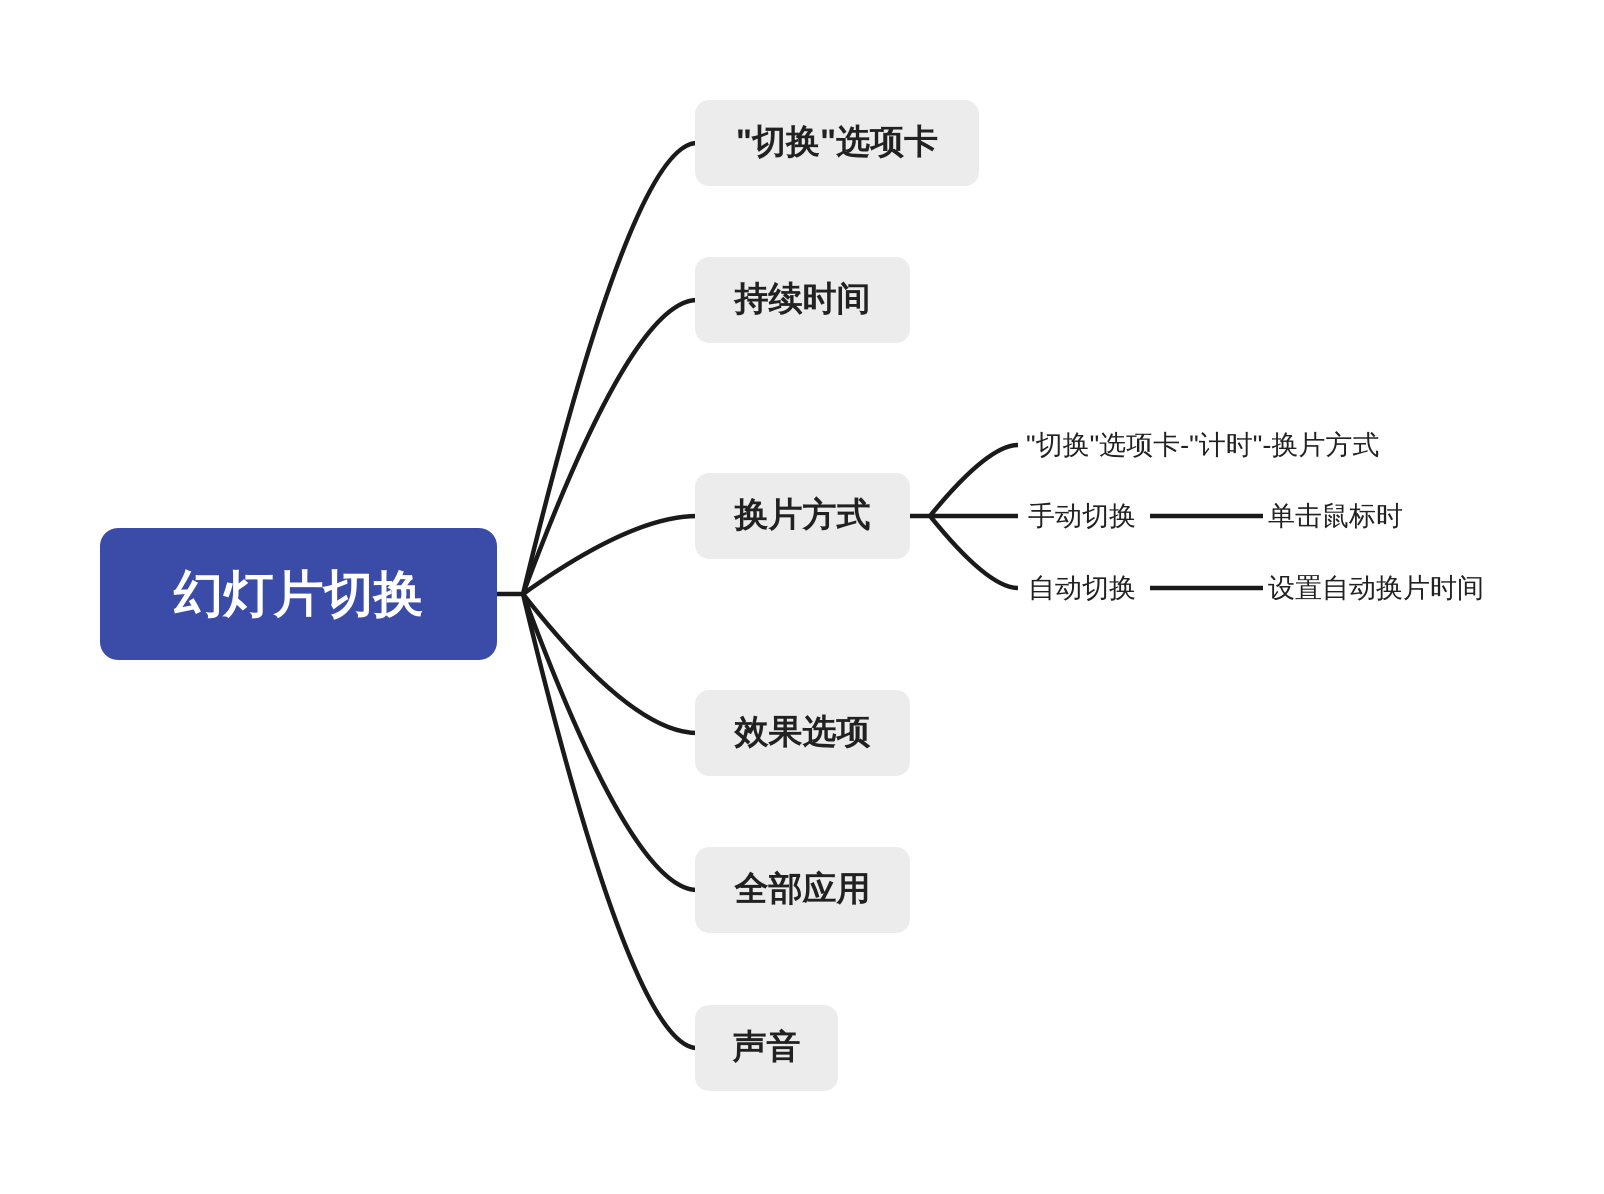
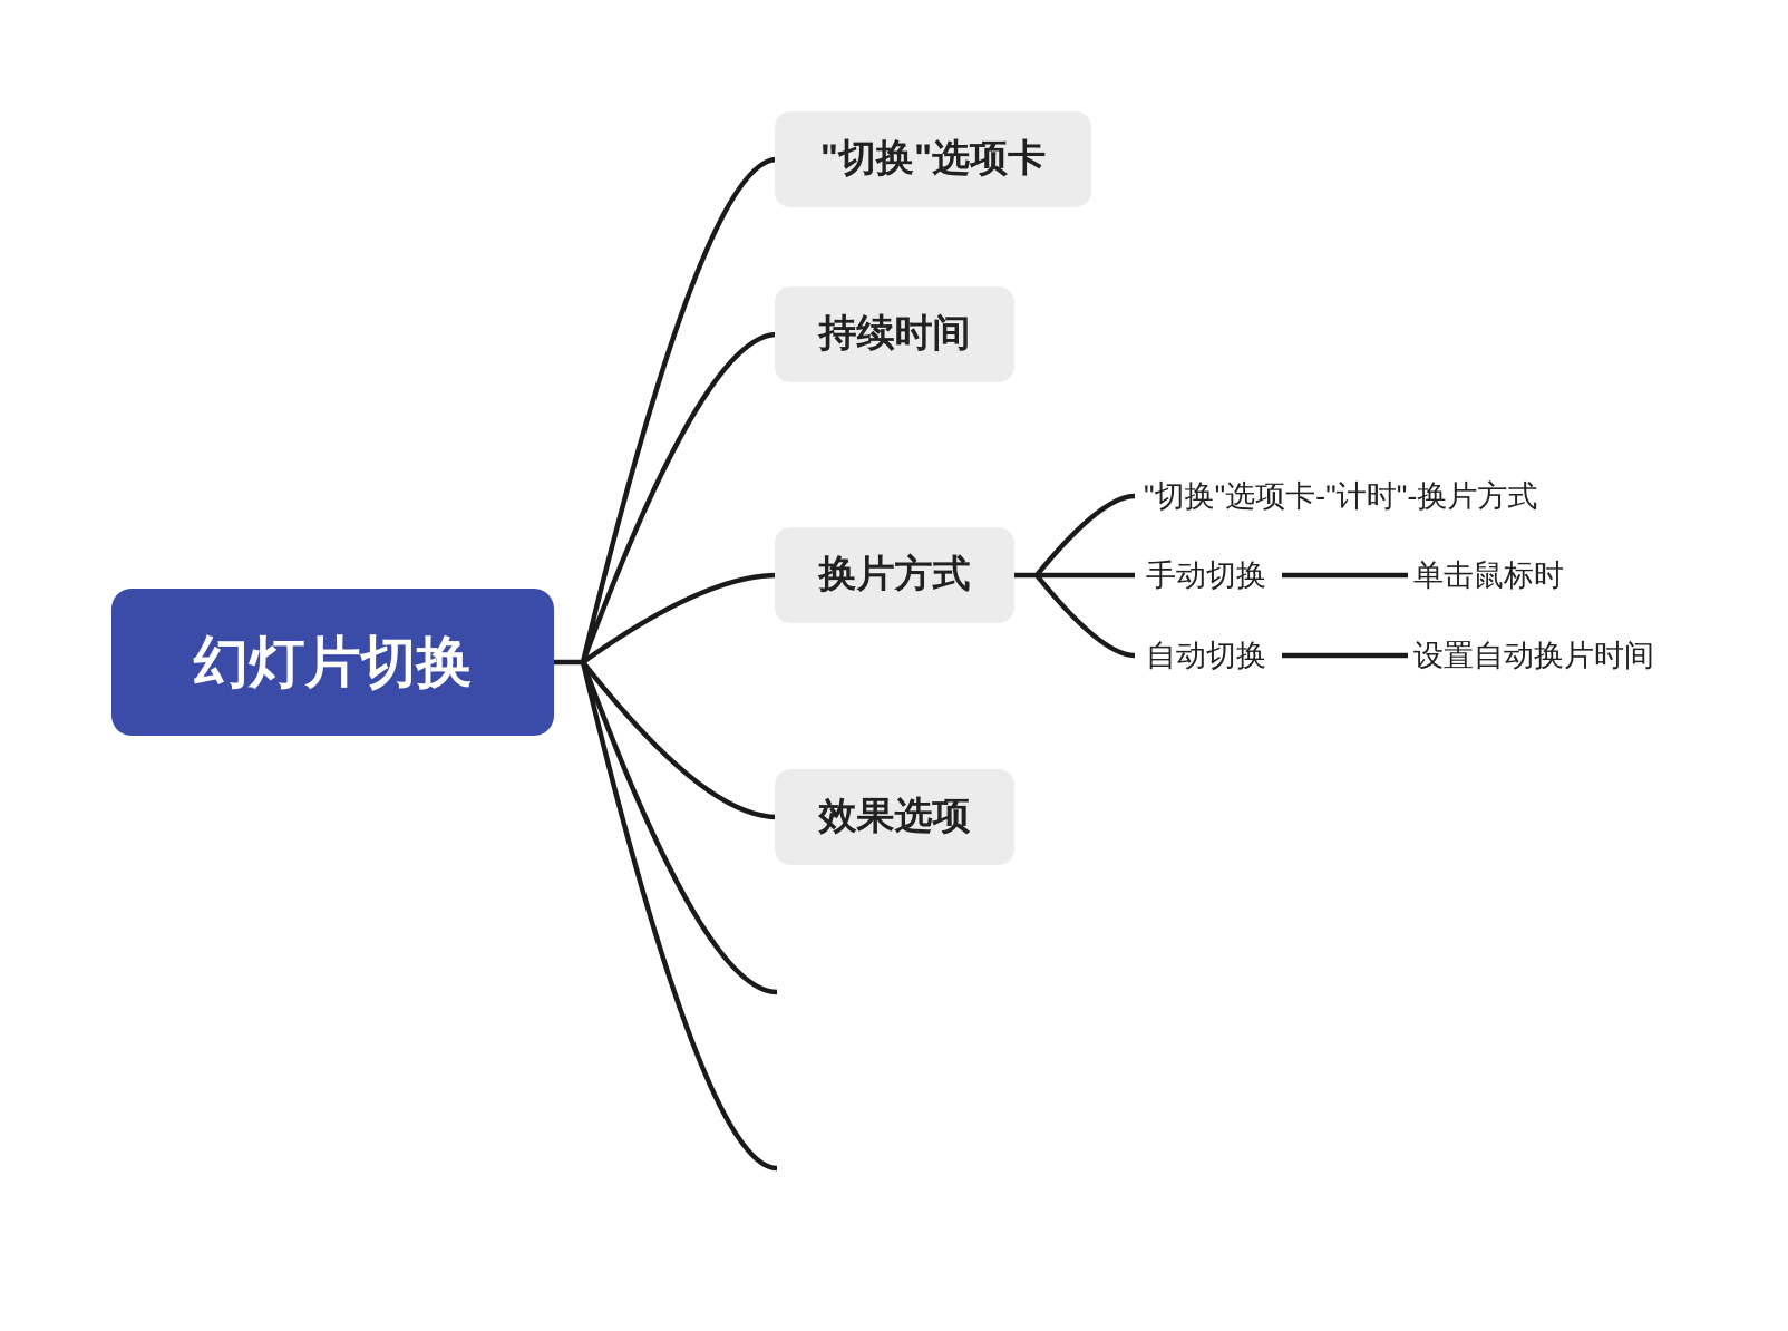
  幻灯片切换
  "切换"选项卡
  持续时间
  换片方式
  效果选项
- 全部应用
- 声音
  "切换"选项卡-"计时"-换片方式
  手动切换
  自动切换
  单击鼠标时
  设置自动换片时间
